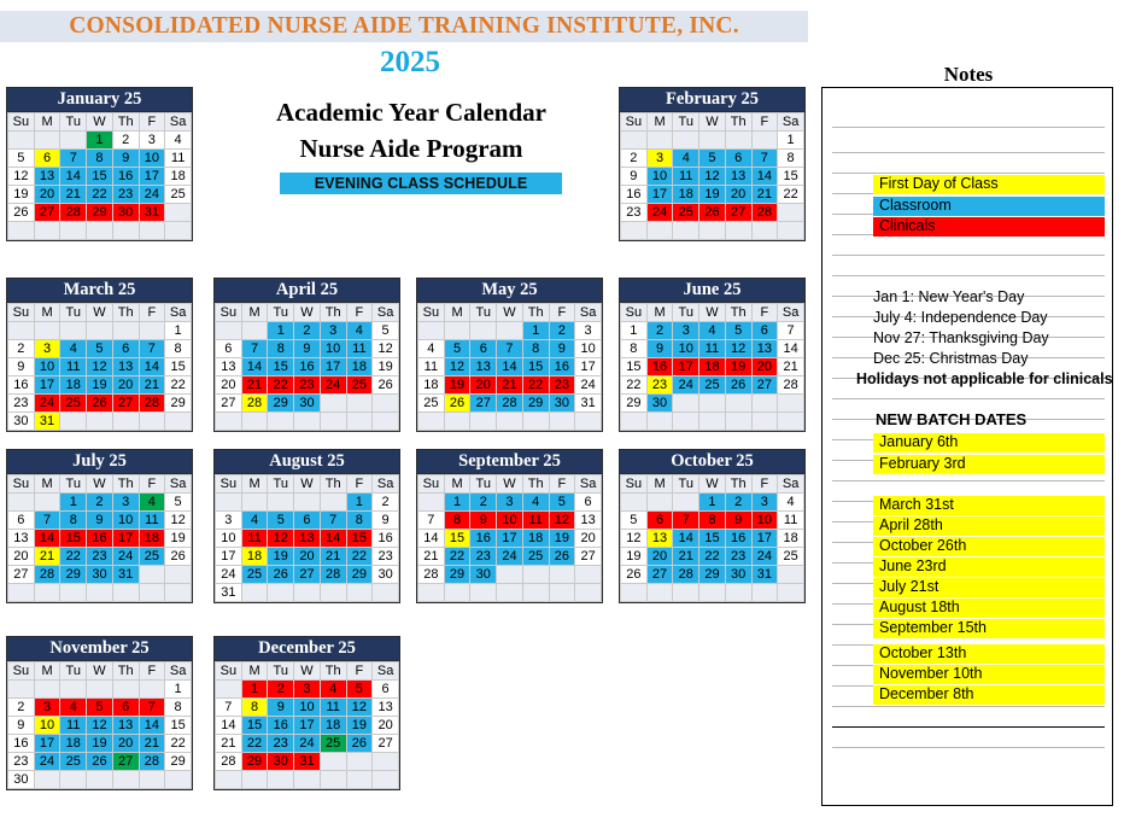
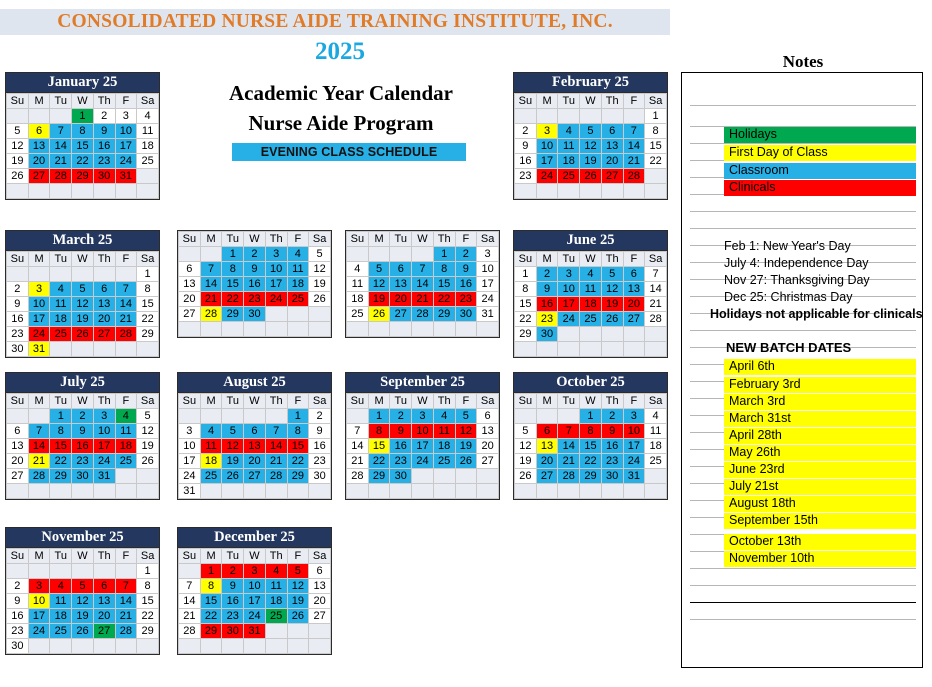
  CONSOLIDATED NURSE AIDE TRAINING INSTITUTE, INC.
  2025
  Academic Year Calendar
  Nurse Aide Program
  EVENING CLASS SCHEDULE
  January 25
  Su	M	Tu	W	Th	F	Sa
  			1	2	3	4
  5	6	7	8	9	10	11
  12	13	14	15	16	17	18
  19	20	21	22	23	24	25
  26	27	28	29	30	31
  February 25
  Su	M	Tu	W	Th	F	Sa
  						1
  2	3	4	5	6	7	8
  9	10	11	12	13	14	15
  16	17	18	19	20	21	22
  23	24	25	26	27	28
  March 25
  Su	M	Tu	W	Th	F	Sa
  						1
  2	3	4	5	6	7	8
  9	10	11	12	13	14	15
  16	17	18	19	20	21	22
  23	24	25	26	27	28	29
  30	31
- April 25
  Su	M	Tu	W	Th	F	Sa
  		1	2	3	4	5
  6	7	8	9	10	11	12
  13	14	15	16	17	18	19
  20	21	22	23	24	25	26
  27	28	29	30
- May 25
  Su	M	Tu	W	Th	F	Sa
  				1	2	3
  4	5	6	7	8	9	10
  11	12	13	14	15	16	17
  18	19	20	21	22	23	24
  25	26	27	28	29	30	31
  June 25
  Su	M	Tu	W	Th	F	Sa
  1	2	3	4	5	6	7
  8	9	10	11	12	13	14
  15	16	17	18	19	20	21
  22	23	24	25	26	27	28
  29	30
  July 25
  Su	M	Tu	W	Th	F	Sa
  		1	2	3	4	5
  6	7	8	9	10	11	12
  13	14	15	16	17	18	19
  20	21	22	23	24	25	26
  27	28	29	30	31
  August 25
  Su	M	Tu	W	Th	F	Sa
  					1	2
  3	4	5	6	7	8	9
  10	11	12	13	14	15	16
  17	18	19	20	21	22	23
  24	25	26	27	28	29	30
  31
  September 25
  Su	M	Tu	W	Th	F	Sa
  	1	2	3	4	5	6
  7	8	9	10	11	12	13
  14	15	16	17	18	19	20
  21	22	23	24	25	26	27
  28	29	30
  October 25
  Su	M	Tu	W	Th	F	Sa
  			1	2	3	4
  5	6	7	8	9	10	11
  12	13	14	15	16	17	18
  19	20	21	22	23	24	25
  26	27	28	29	30	31
  November 25
  Su	M	Tu	W	Th	F	Sa
  						1
  2	3	4	5	6	7	8
  9	10	11	12	13	14	15
  16	17	18	19	20	21	22
  23	24	25	26	27	28	29
  30
  December 25
  Su	M	Tu	W	Th	F	Sa
  	1	2	3	4	5	6
  7	8	9	10	11	12	13
  14	15	16	17	18	19	20
  21	22	23	24	25	26	27
  28	29	30	31
  Notes
+ Holidays
  First Day of Class
  Classroom
  Clinicals
- Jan 1: New Year's Day
+ Feb 1: New Year's Day
  July 4: Independence Day
  Nov 27: Thanksgiving Day
  Dec 25: Christmas Day
  Holidays not applicable for clinicals
  NEW BATCH DATES
- January 6th
+ April 6th
  February 3rd
+ March 3rd
  March 31st
  April 28th
- October 26th
+ May 26th
  June 23rd
  July 21st
  August 18th
  September 15th
  October 13th
  November 10th
- December 8th
